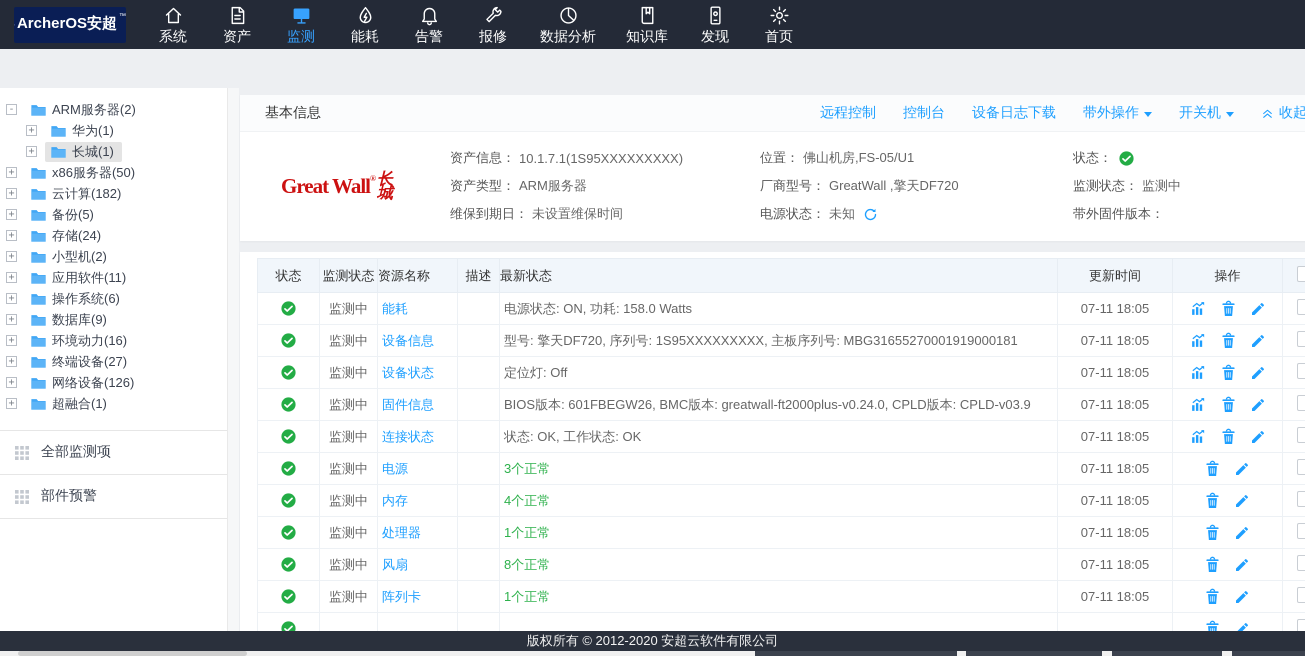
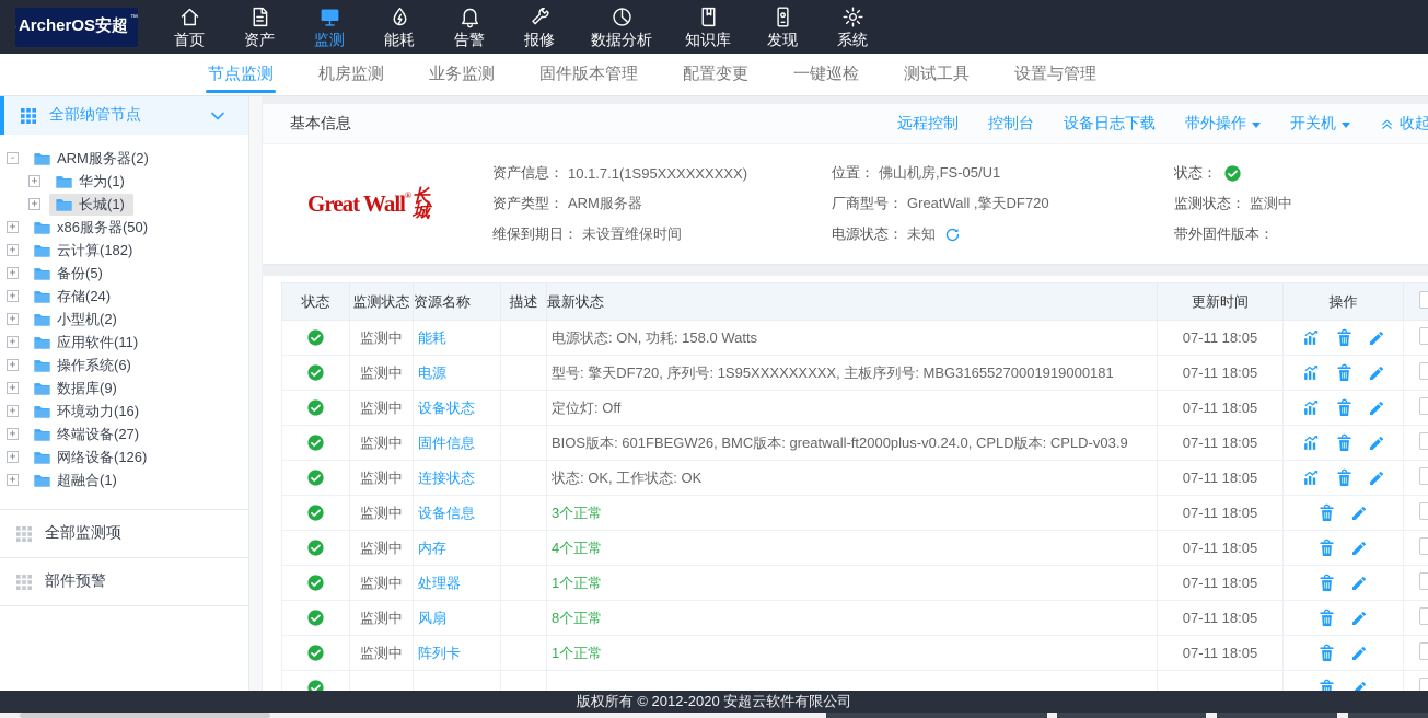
  ArcherOS安超
- 系统
+ 首页
  资产
  监测
  能耗
  告警
  报修
  数据分析
  知识库
  发现
- 首页
+ 系统
+ 节点监测
+ 机房监测
+ 业务监测
+ 固件版本管理
+ 配置变更
+ 一键巡检
+ 测试工具
+ 设置与管理
+ 全部纳管节点
  -
  ARM服务器(2)
  +
  华为(1)
  +
  长城(1)
  +
  x86服务器(50)
  +
  云计算(182)
  +
  备份(5)
  +
  存储(24)
  +
  小型机(2)
  +
  应用软件(11)
  +
  操作系统(6)
  +
  数据库(9)
  +
  环境动力(16)
  +
  终端设备(27)
  +
  网络设备(126)
  +
  超融合(1)
  全部监测项
  部件预警
  基本信息
  远程控制
  控制台
  设备日志下载
  带外操作
  开关机
  收起
  Great Wall®
  长
  城
  资产信息：
  10.1.7.1(1S95XXXXXXXXX)
  资产类型：
  ARM服务器
  维保到期日：
  未设置维保时间
  位置：
  佛山机房,FS-05/U1
  厂商型号：
  GreatWall ,擎天DF720
  电源状态：
  未知
  状态：
  监测状态：
  监测中
  带外固件版本：
  状态	监测状态	资源名称	描述	最新状态	更新时间	操作
  	监测中	能耗		电源状态: ON, 功耗: 158.0 Watts	07-11 18:05
- 	监测中	设备信息		型号: 擎天DF720, 序列号: 1S95XXXXXXXXX, 主板序列号: MBG31655270001919000181	07-11 18:05
+ 	监测中	电源		型号: 擎天DF720, 序列号: 1S95XXXXXXXXX, 主板序列号: MBG31655270001919000181	07-11 18:05
  	监测中	设备状态		定位灯: Off	07-11 18:05
  	监测中	固件信息		BIOS版本: 601FBEGW26, BMC版本: greatwall-ft2000plus-v0.24.0, CPLD版本: CPLD-v03.9	07-11 18:05
  	监测中	连接状态		状态: OK, 工作状态: OK	07-11 18:05
- 	监测中	电源		3个正常	07-11 18:05
+ 	监测中	设备信息		3个正常	07-11 18:05
  	监测中	内存		4个正常	07-11 18:05
  	监测中	处理器		1个正常	07-11 18:05
  	监测中	风扇		8个正常	07-11 18:05
  	监测中	阵列卡		1个正常	07-11 18:05
  版权所有 © 2012-2020 安超云软件有限公司
